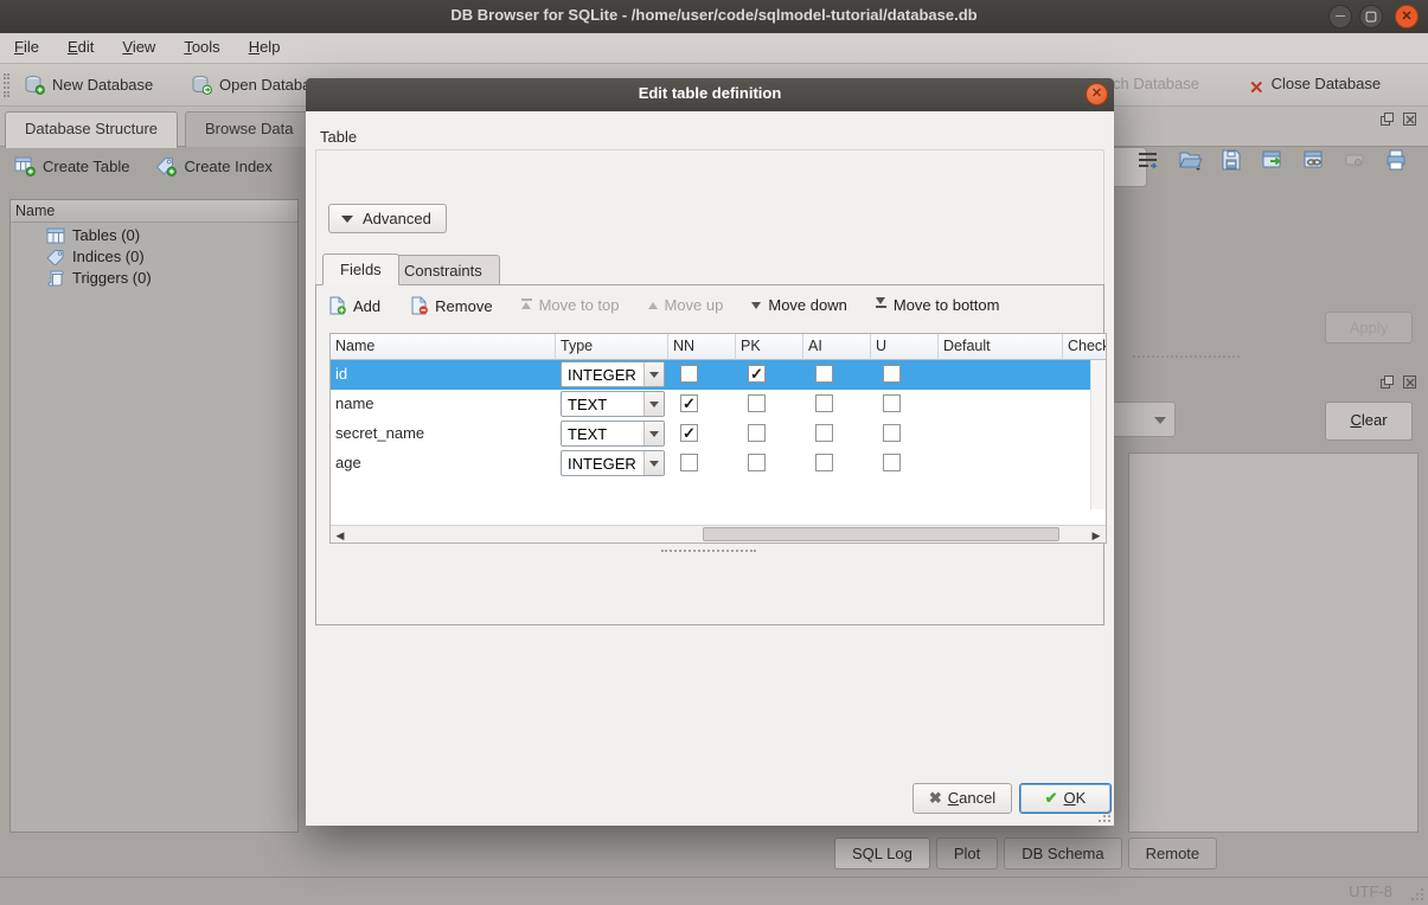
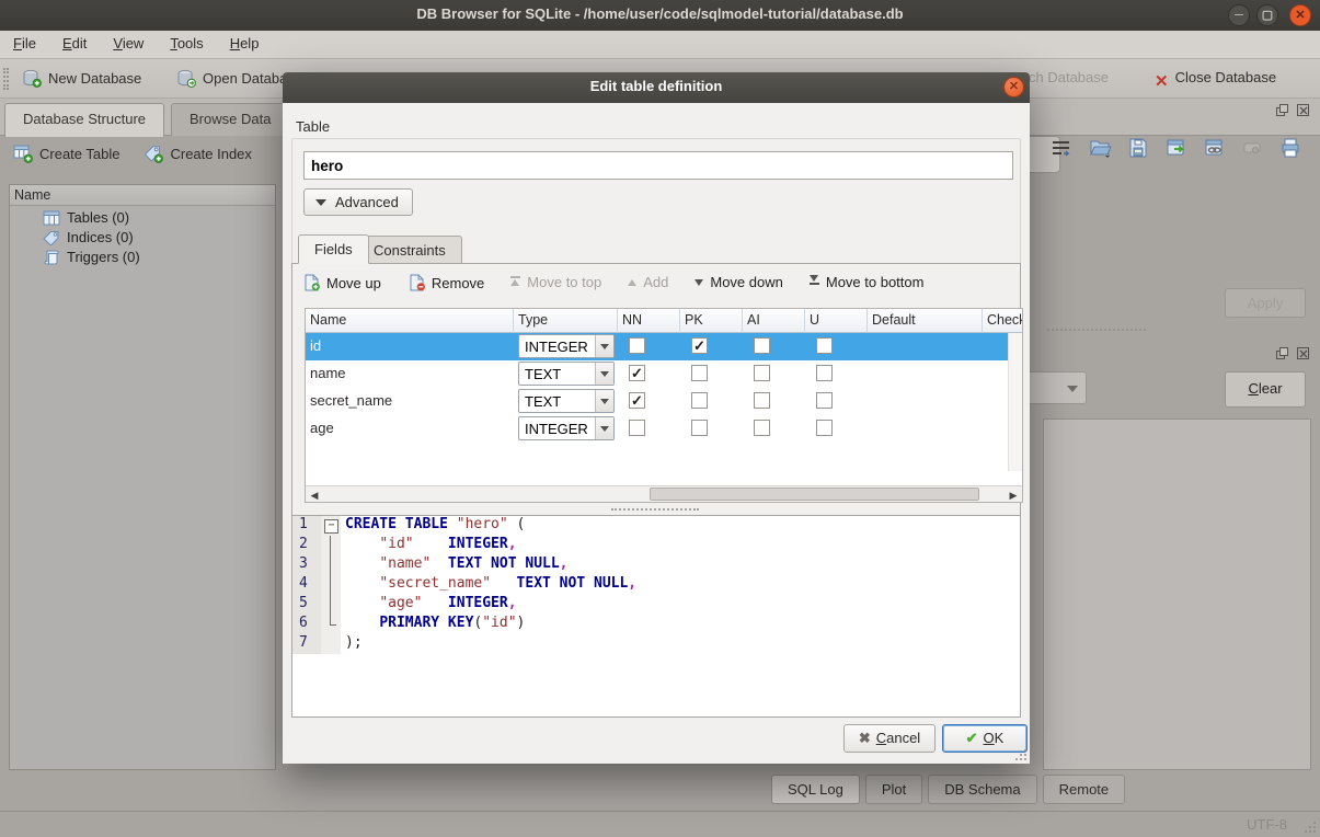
  DB Browser for SQLite - /home/user/code/sqlmodel-tutorial/database.db
  ─
  ▢
  ✕
  File
  Edit
  View
  Tools
  Help
  New Database
  Open Datab
  ch Database
  ✕ Close Database
  Database Structure
  Browse Data
  Create Table
  Create Index
  Name
  Tables (0)
  Indices (0)
  Triggers (0)
  Clear
  SQL Log
  Plot
  DB Schema
  Remote
  UTF-8
  Edit table definition
  ✕
  Table
+ hero
  Advanced
  Fields
  Constraints
- Add
+ Move up
  Remove
  Move to top
- Move up
+ Add
  Move down
  Move to bottom
  Name Type NN PK AI U Default Chec
  id INTEGER ✓
  name TEXT ✓
  secret_name TEXT ✓
  age INTEGER
  ◀
  ▶
+ 1 CREATE TABLE "hero" (
+ 2 "id" INTEGER,
+ 3 "name" TEXT NOT NULL,
+ 4 "secret_name" TEXT NOT NULL,
+ 5 "age" INTEGER,
+ 6 PRIMARY KEY("id")
+ 7 );
  ✖ Cancel
  ✔ OK
